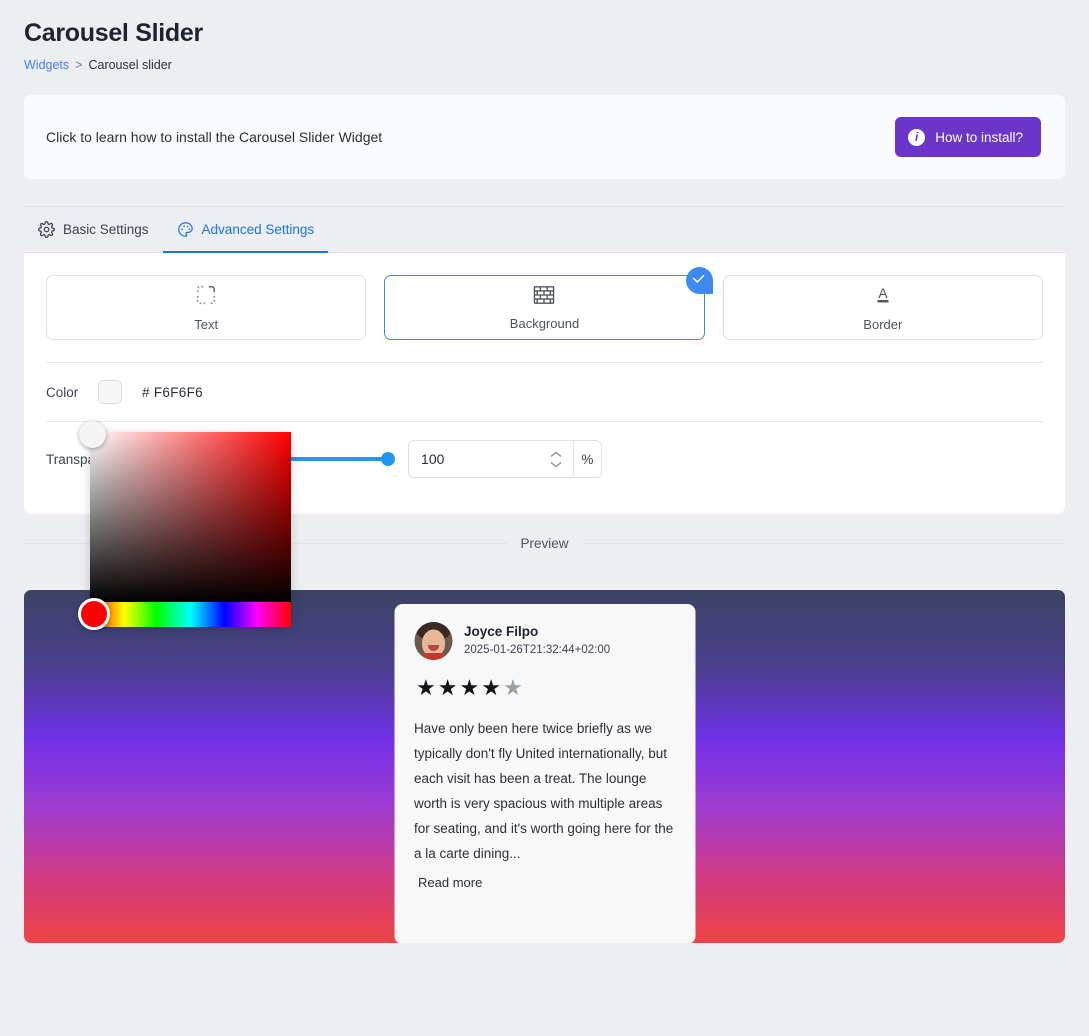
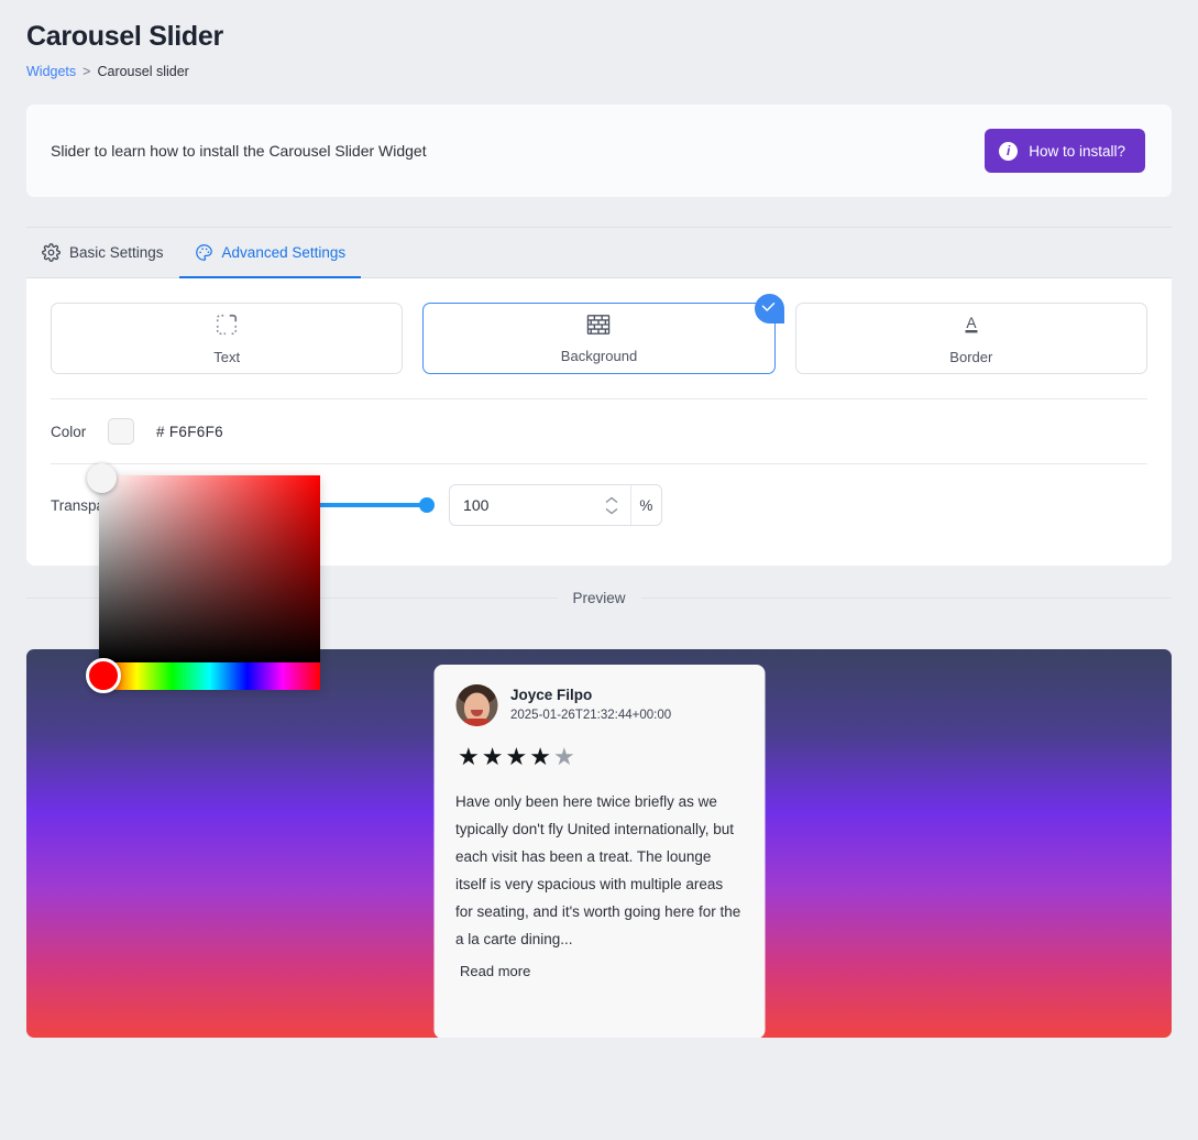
  Carousel Slider
  Widgets
  >
  Carousel slider
- Click to learn how to install the Carousel Slider Widget
+ Slider to learn how to install the Carousel Slider Widget
  i
  How to install?
  Basic Settings
  Advanced Settings
  Text
  Background
  A
  Border
  Color
  # F6F6F6
  100
  %
  Preview
  Joyce Filpo
- 2025-01-26T21:32:44+02:00
+ 2025-01-26T21:32:44+00:00
  ★★★★★
- Have only been here twice briefly as we typically don't fly United internationally, but each visit has been a treat. The lounge worth is very spacious with multiple areas for seating, and it's worth going here for the a la carte dining...
+ Have only been here twice briefly as we typically don't fly United internationally, but each visit has been a treat. The lounge itself is very spacious with multiple areas for seating, and it's worth going here for the a la carte dining...
  Read more
